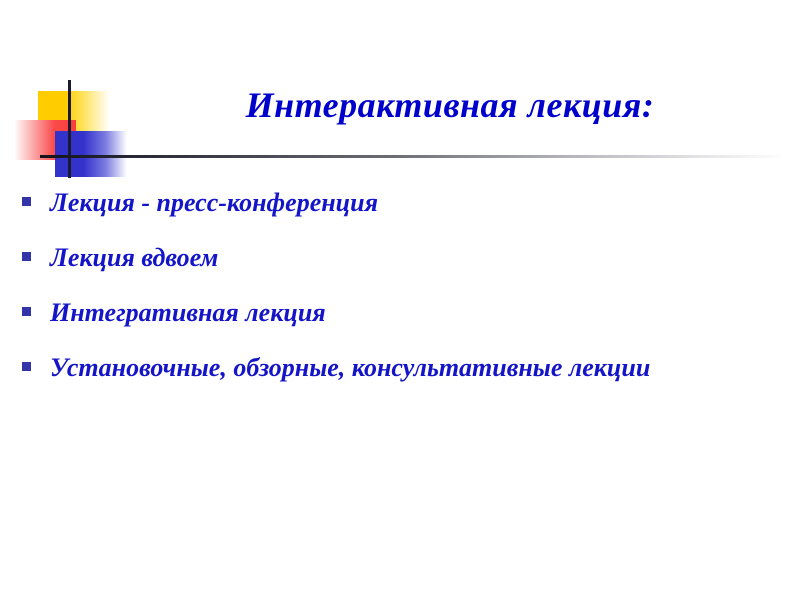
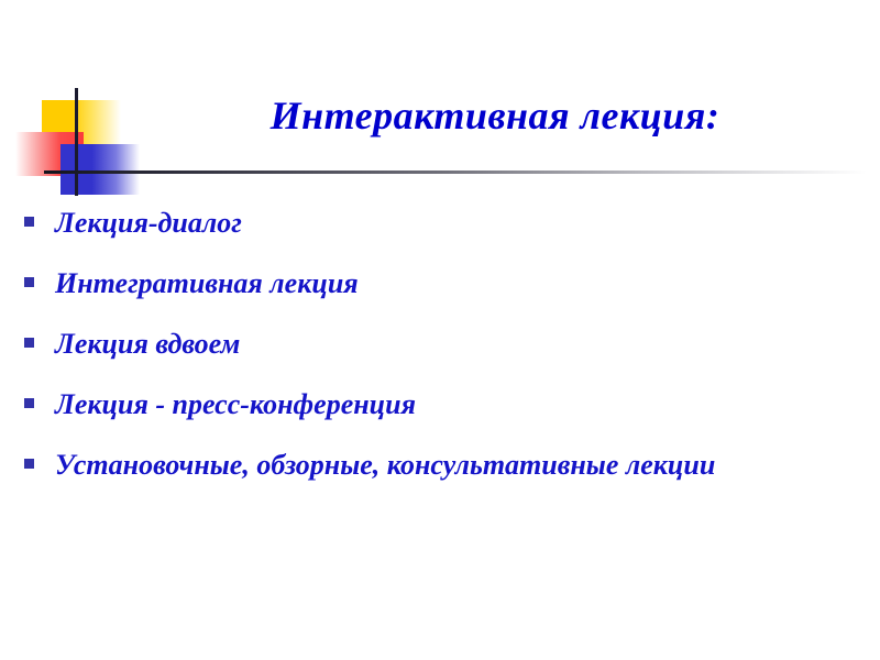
  Интерактивная лекция:
+ Лекция-диалог
- Лекция - пресс-конференция
+ Интегративная лекция
  Лекция вдвоем
- Интегративная лекция
+ Лекция - пресс-конференция
  Установочные, обзорные, консультативные лекции
